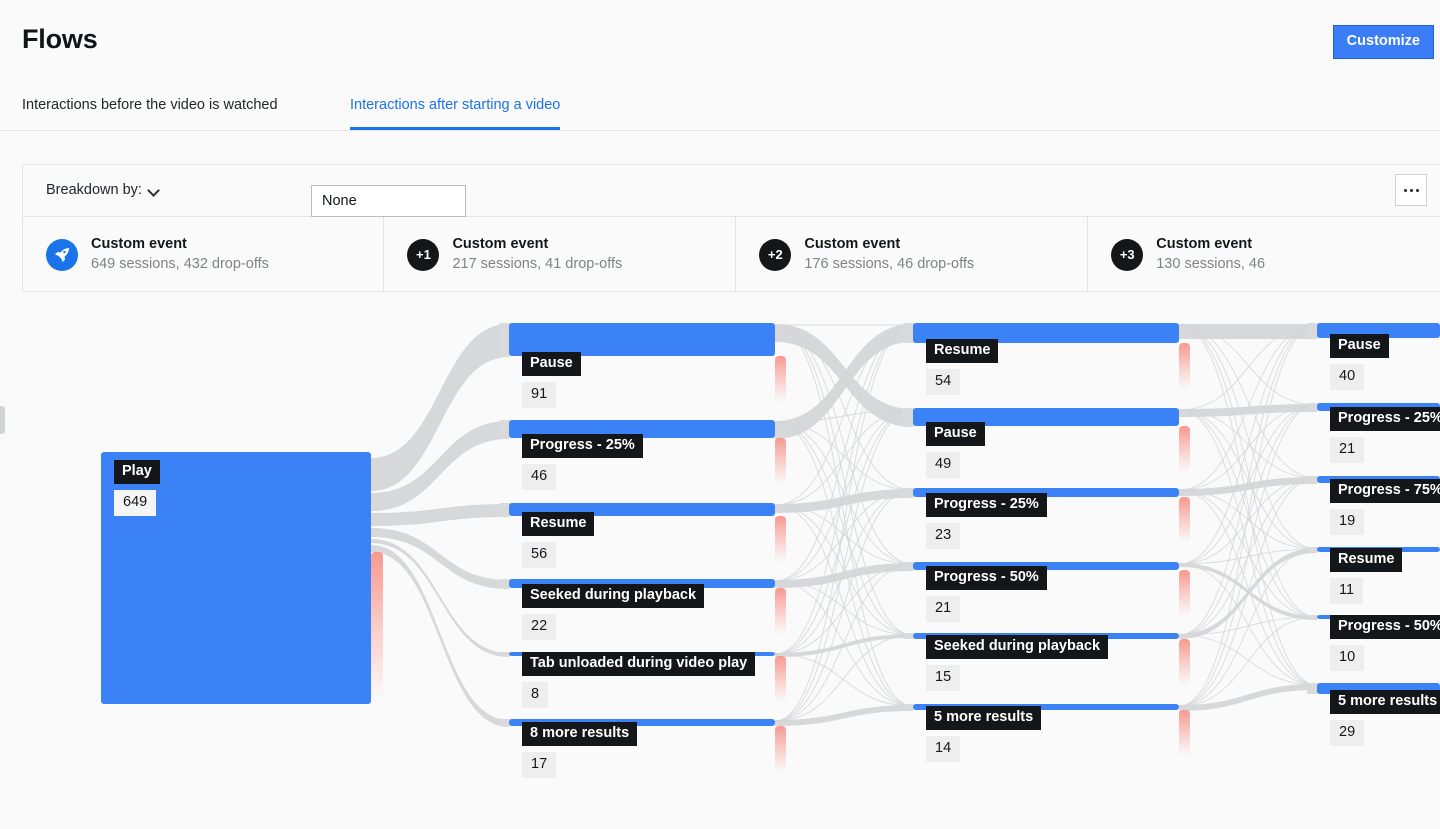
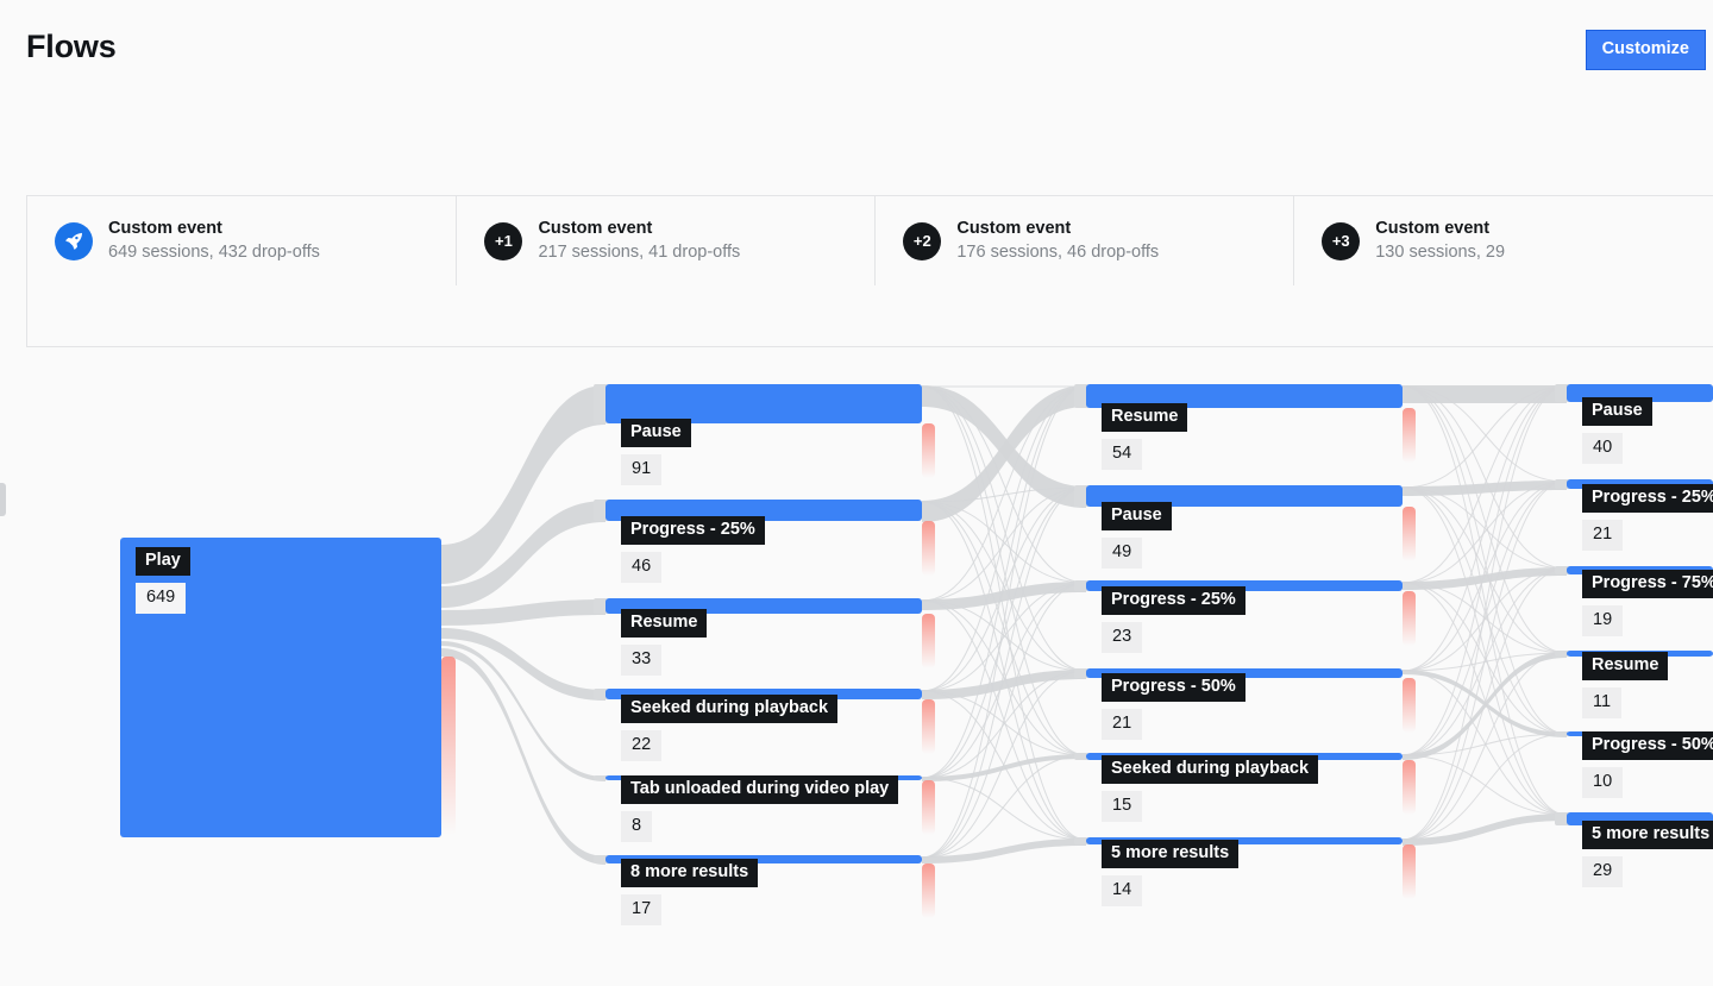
  Flows
  Customize
- Interactions before the video is watched
- Interactions after starting a video
- Breakdown by:
- None
  Custom event
  649 sessions, 432 drop-offs
  +1
  Custom event
  217 sessions, 41 drop-offs
  +2
  Custom event
  176 sessions, 46 drop-offs
  +3
  Custom event
- 130 sessions, 46
+ 130 sessions, 29
  Play
  649
  Pause
  91
  Progress - 25%
  46
  Resume
- 56
+ 33
  Seeked during playback
  22
  Tab unloaded during video play
  8
  8 more results
  17
  Resume
  54
  Pause
  49
  Progress - 25%
  23
  Progress - 50%
  21
  Seeked during playback
  15
  5 more results
  14
  Pause
  40
  Progress - 25%
  21
  Progress - 75%
  19
  Resume
  11
  Progress - 50%
  10
  5 more results
  29
